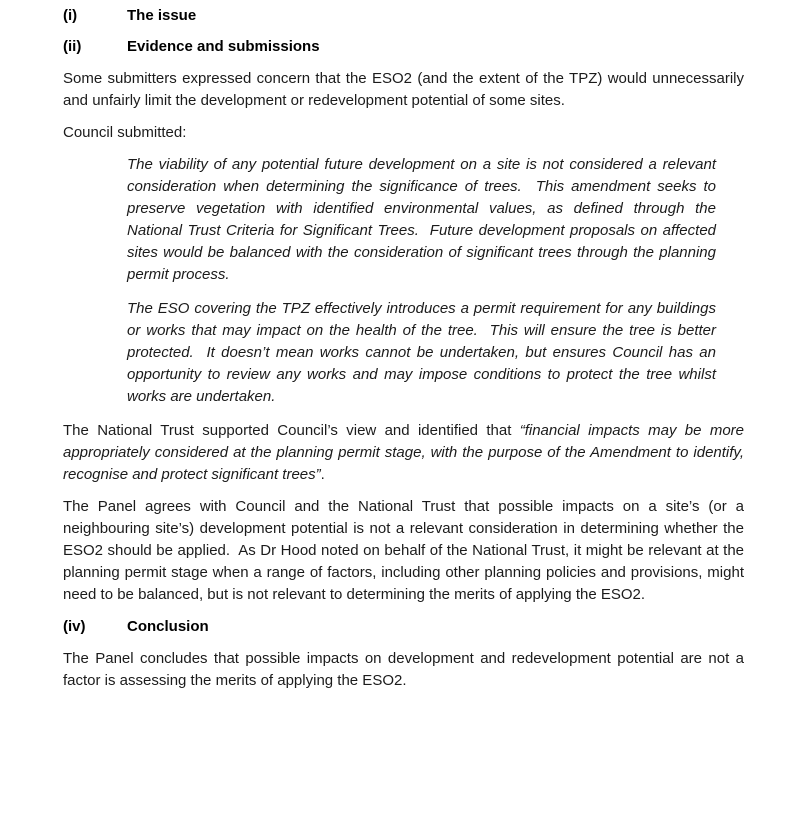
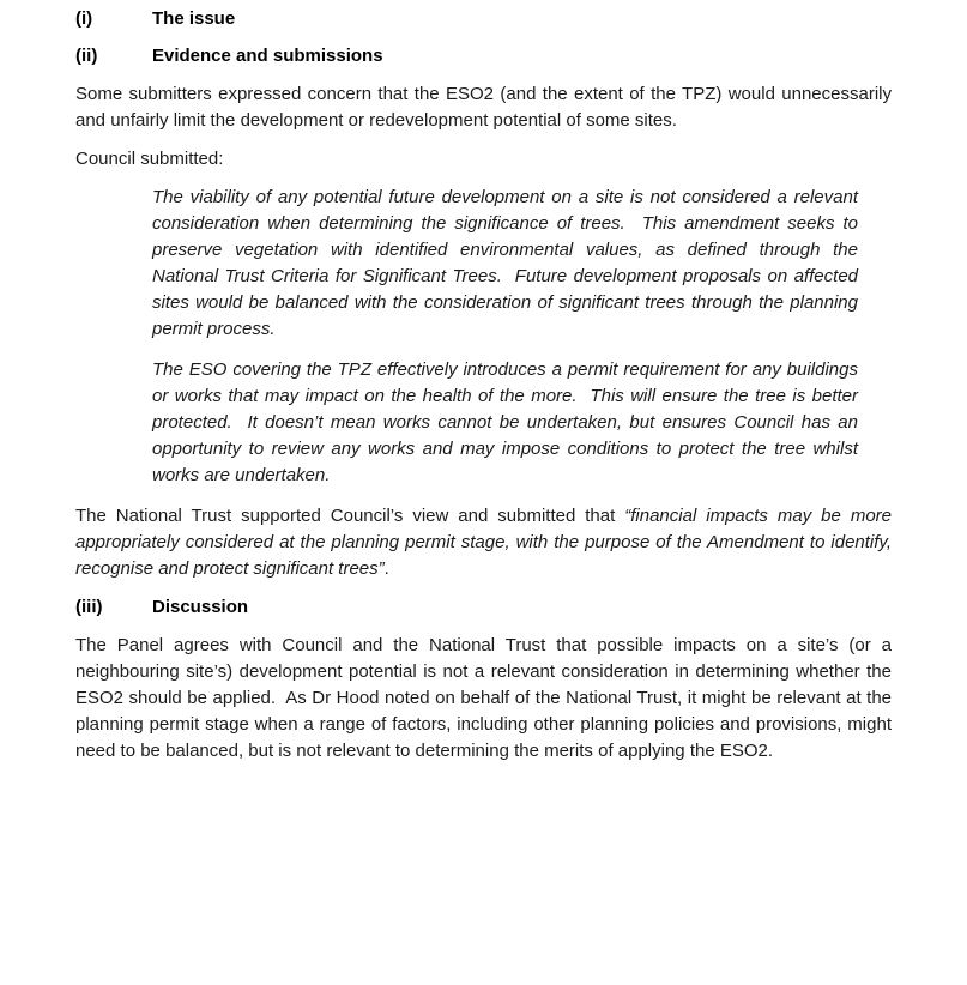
  (i)
  The issue
  (ii)
  Evidence and submissions
  Some submitters expressed concern that the ESO2 (and the extent of the TPZ) would unnecessarily and unfairly limit the development or redevelopment potential of some sites.
  Council submitted:
  The viability of any potential future development on a site is not considered a relevant consideration when determining the significance of trees. This amendment seeks to preserve vegetation with identified environmental values, as defined through the National Trust Criteria for Significant Trees. Future development proposals on affected sites would be balanced with the consideration of significant trees through the planning permit process.
- The ESO covering the TPZ effectively introduces a permit requirement for any buildings or works that may impact on the health of the tree. This will ensure the tree is better protected. It doesn’t mean works cannot be undertaken, but ensures Council has an opportunity to review any works and may impose conditions to protect the tree whilst works are undertaken.
+ The ESO covering the TPZ effectively introduces a permit requirement for any buildings or works that may impact on the health of the more. This will ensure the tree is better protected. It doesn’t mean works cannot be undertaken, but ensures Council has an opportunity to review any works and may impose conditions to protect the tree whilst works are undertaken.
- The National Trust supported Council’s view and identified that “financial impacts may be more appropriately considered at the planning permit stage, with the purpose of the Amendment to identify, recognise and protect significant trees”.
+ The National Trust supported Council’s view and submitted that “financial impacts may be more appropriately considered at the planning permit stage, with the purpose of the Amendment to identify, recognise and protect significant trees”.
+ (iii)
+ Discussion
  The Panel agrees with Council and the National Trust that possible impacts on a site’s (or a neighbouring site’s) development potential is not a relevant consideration in determining whether the ESO2 should be applied. As Dr Hood noted on behalf of the National Trust, it might be relevant at the planning permit stage when a range of factors, including other planning policies and provisions, might need to be balanced, but is not relevant to determining the merits of applying the ESO2.
- (iv)
- Conclusion
- The Panel concludes that possible impacts on development and redevelopment potential are not a factor is assessing the merits of applying the ESO2.
